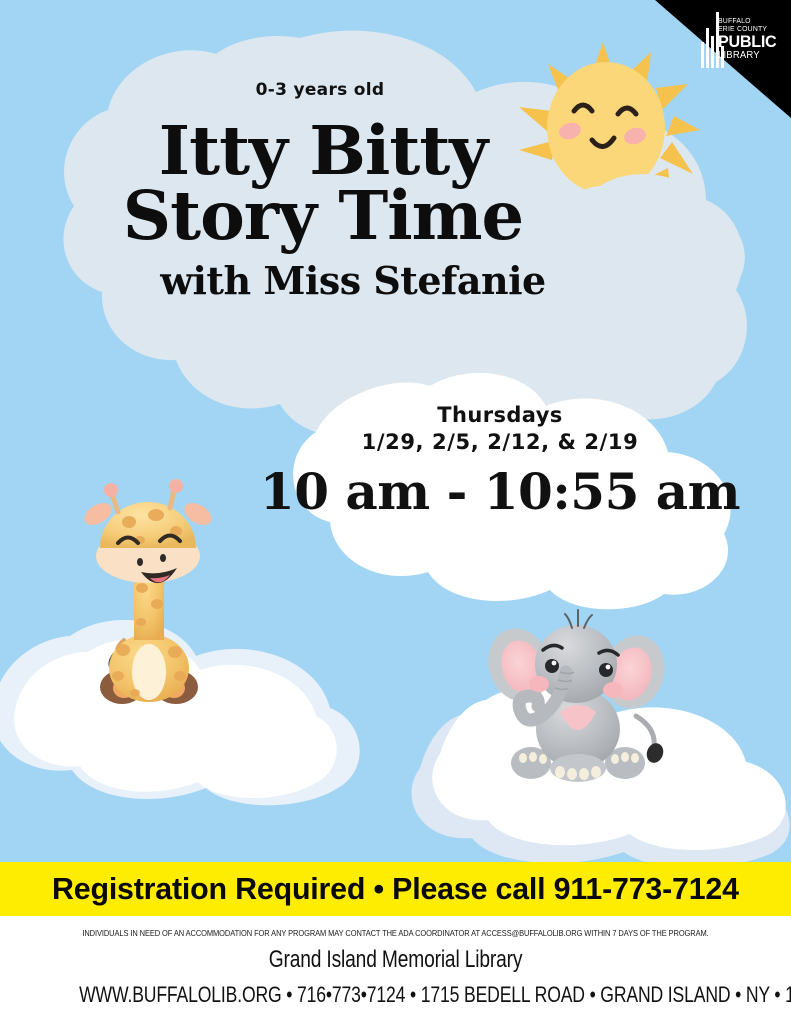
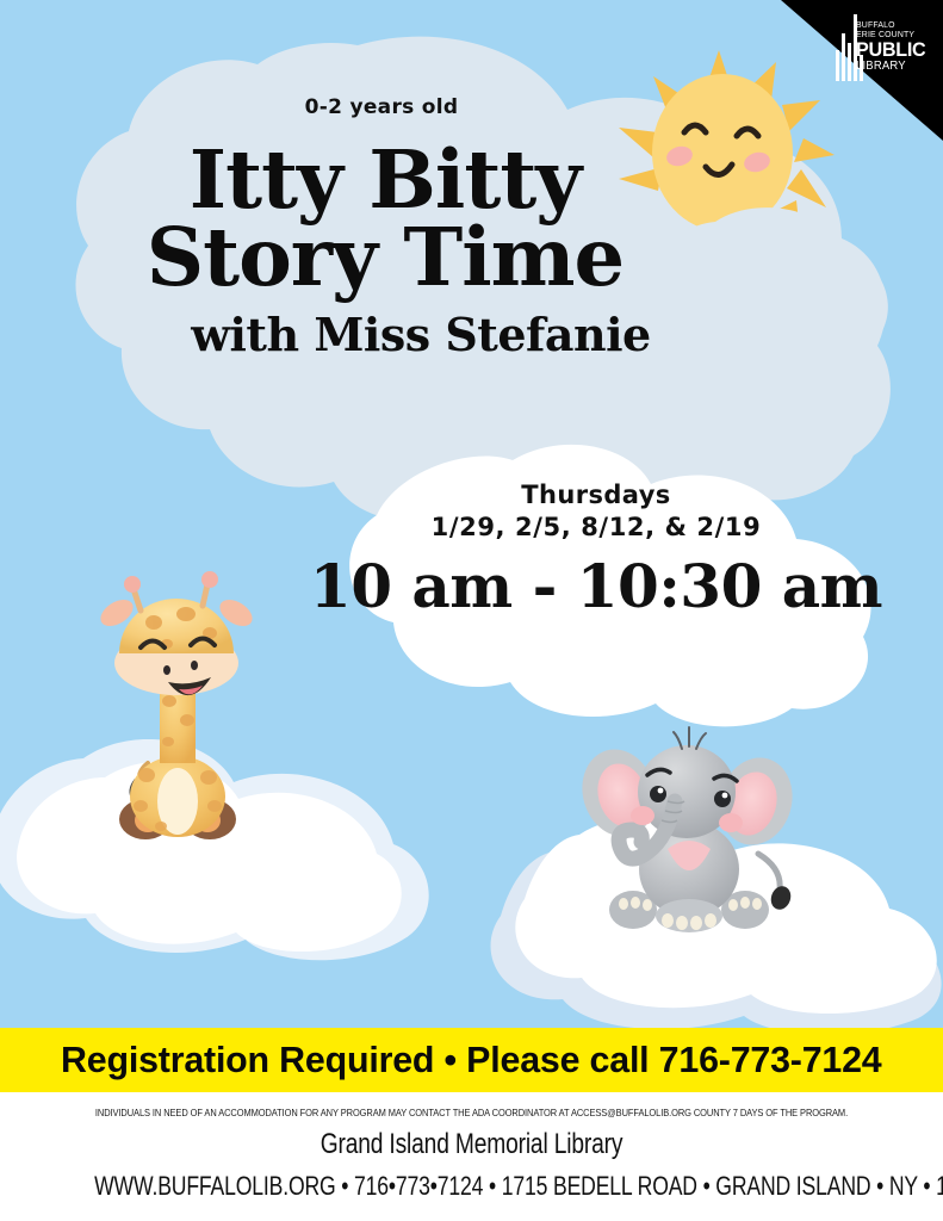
  BUFFALO
  ERIE COUNTY
  PUBLIC
  LIBRARY
- 0-3 years old
+ 0-2 years old
  Itty Bitty
  Story Time
  with Miss Stefanie
  Thursdays
- 1/29, 2/5, 2/12, & 2/19
+ 1/29, 2/5, 8/12, & 2/19
- 10 am - 10:55 am
+ 10 am - 10:30 am
- Registration Required • Please call 911-773-7124
+ Registration Required • Please call 716-773-7124
- INDIVIDUALS IN NEED OF AN ACCOMMODATION FOR ANY PROGRAM MAY CONTACT THE ADA COORDINATOR AT ACCESS@BUFFALOLIB.ORG WITHIN 7 DAYS OF THE PROGRAM.
+ INDIVIDUALS IN NEED OF AN ACCOMMODATION FOR ANY PROGRAM MAY CONTACT THE ADA COORDINATOR AT ACCESS@BUFFALOLIB.ORG COUNTY 7 DAYS OF THE PROGRAM.
  Grand Island Memorial Library
  WWW.BUFFALOLIB.ORG • 716•773•7124 • 1715 BEDELL ROAD • GRAND ISLAND • NY • 1
